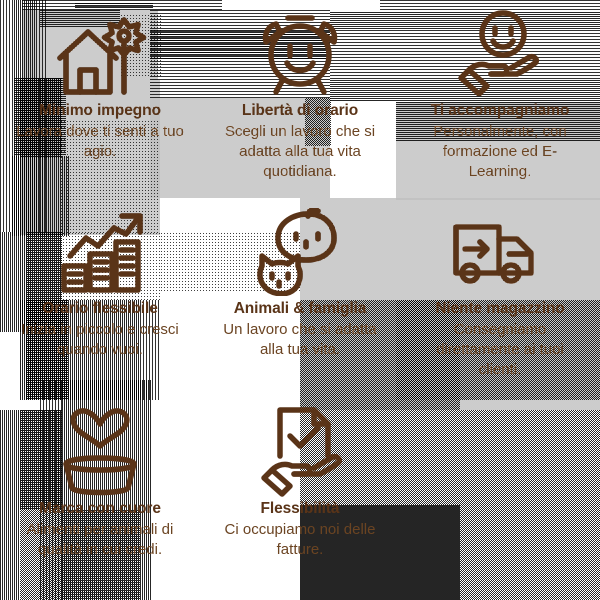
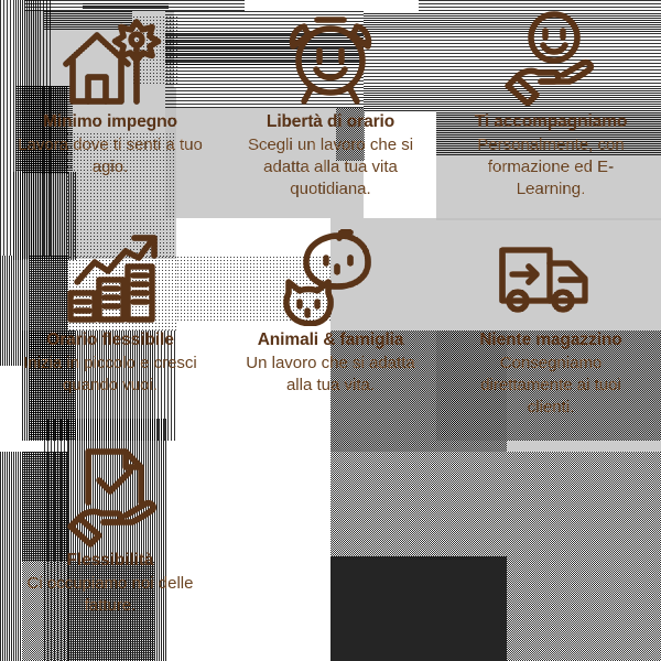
  Minimo impegno
  Lavora dove ti senti a tuo agio.
  Libertà di orario
  Scegli un lavoro che si adatta alla tua vita quotidiana.
  Ti accompagniamo
  Personalmente, con formazione ed E-Learning.
  Orario flessibile
  Inizia in piccolo e cresci quando vuoi.
  Animali & famiglia
  Un lavoro che si adatta alla tua vita.
  Niente magazzino
  Consegniamo direttamente ai tuoi clienti.
- Marca con cuore
- Alimenti per animali di qualità in cui credi.
  Flessibilità
  Ci occupiamo noi delle fatture.
